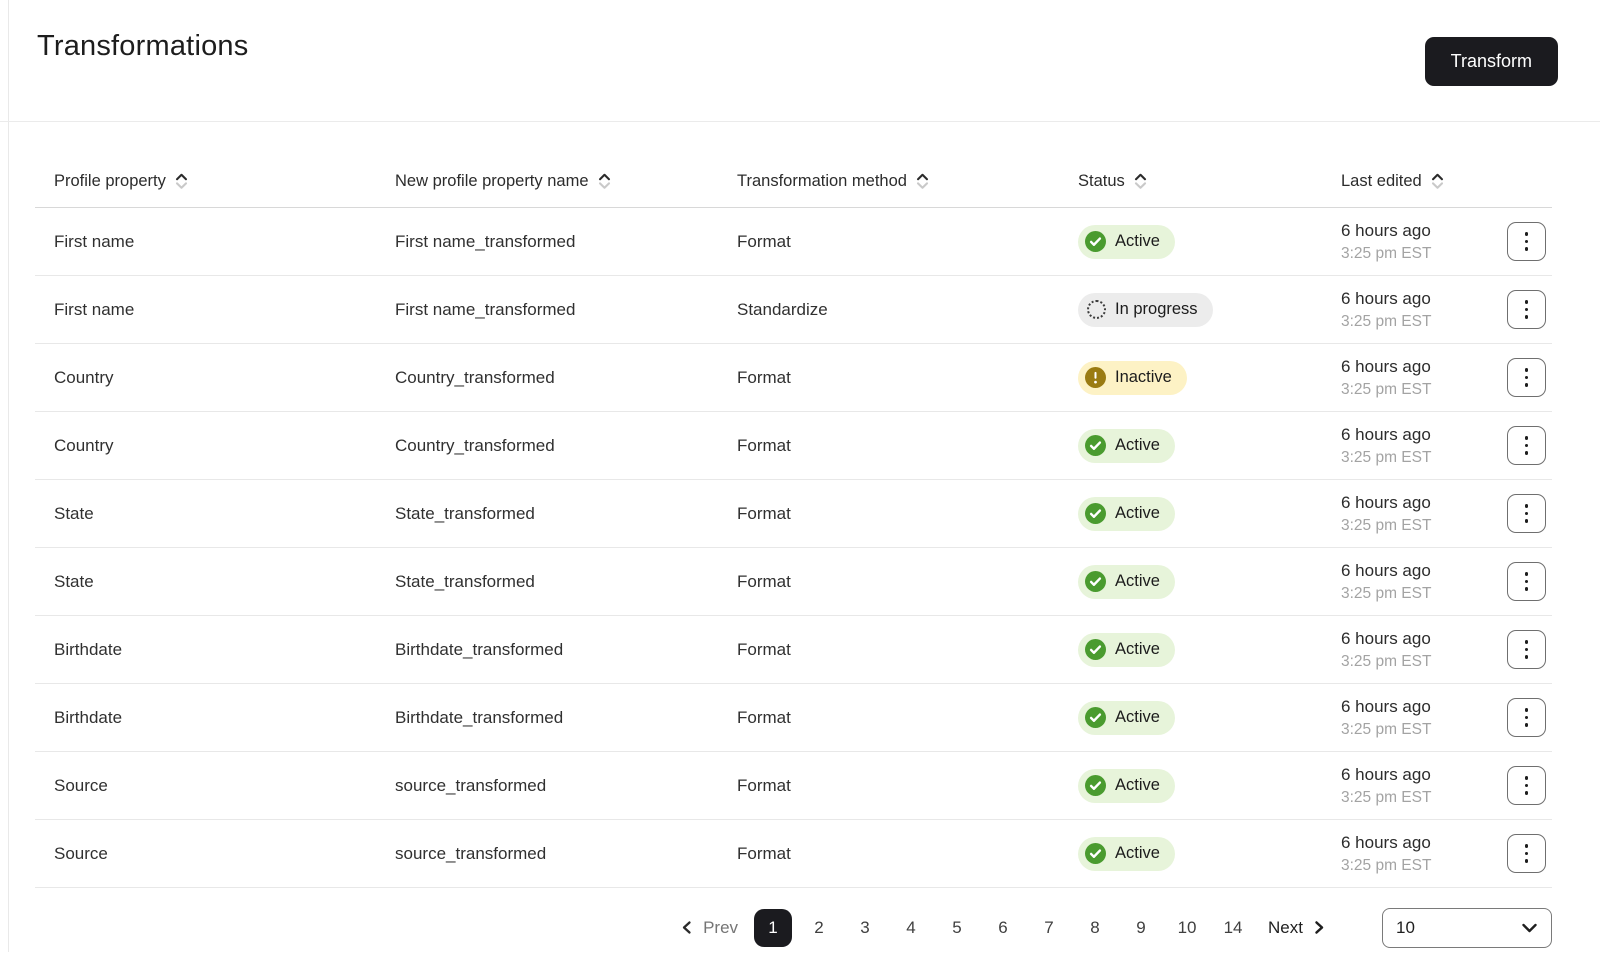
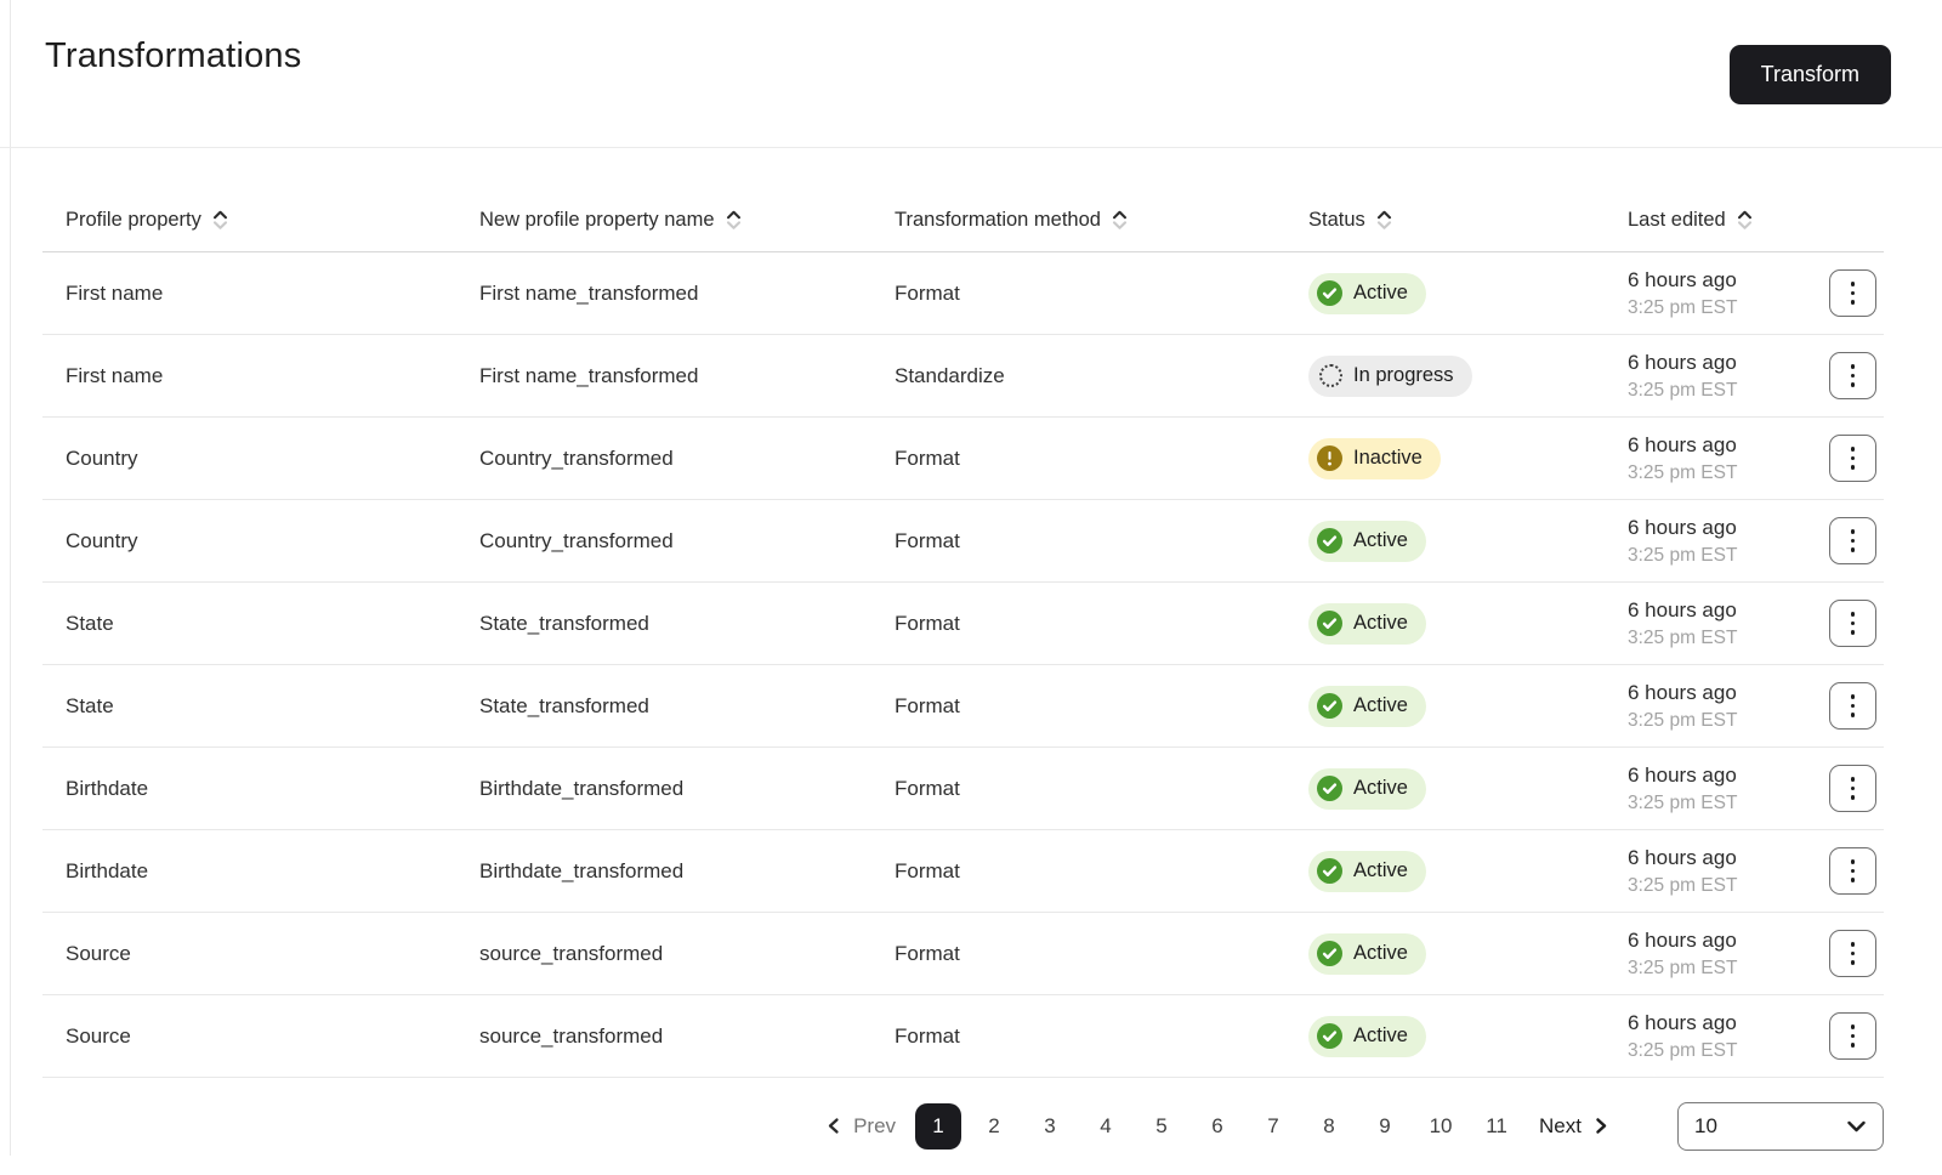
  Transformations
  Transform
  Profile property
  New profile property name
  Transformation method
  Status
  Last edited
  First name
  First name_transformed
  Format
  Active
  6 hours ago
  3:25 pm EST
  First name
  First name_transformed
  Standardize
  In progress
  6 hours ago
  3:25 pm EST
  Country
  Country_transformed
  Format
  Inactive
  6 hours ago
  3:25 pm EST
  Country
  Country_transformed
  Format
  Active
  6 hours ago
  3:25 pm EST
  State
  State_transformed
  Format
  Active
  6 hours ago
  3:25 pm EST
  State
  State_transformed
  Format
  Active
  6 hours ago
  3:25 pm EST
  Birthdate
  Birthdate_transformed
  Format
  Active
  6 hours ago
  3:25 pm EST
  Birthdate
  Birthdate_transformed
  Format
  Active
  6 hours ago
  3:25 pm EST
  Source
  source_transformed
  Format
  Active
  6 hours ago
  3:25 pm EST
  Source
  source_transformed
  Format
  Active
  6 hours ago
  3:25 pm EST
  Prev
  1
  2
  3
  4
  5
  6
  7
  8
  9
  10
- 14
+ 11
  Next
  10
